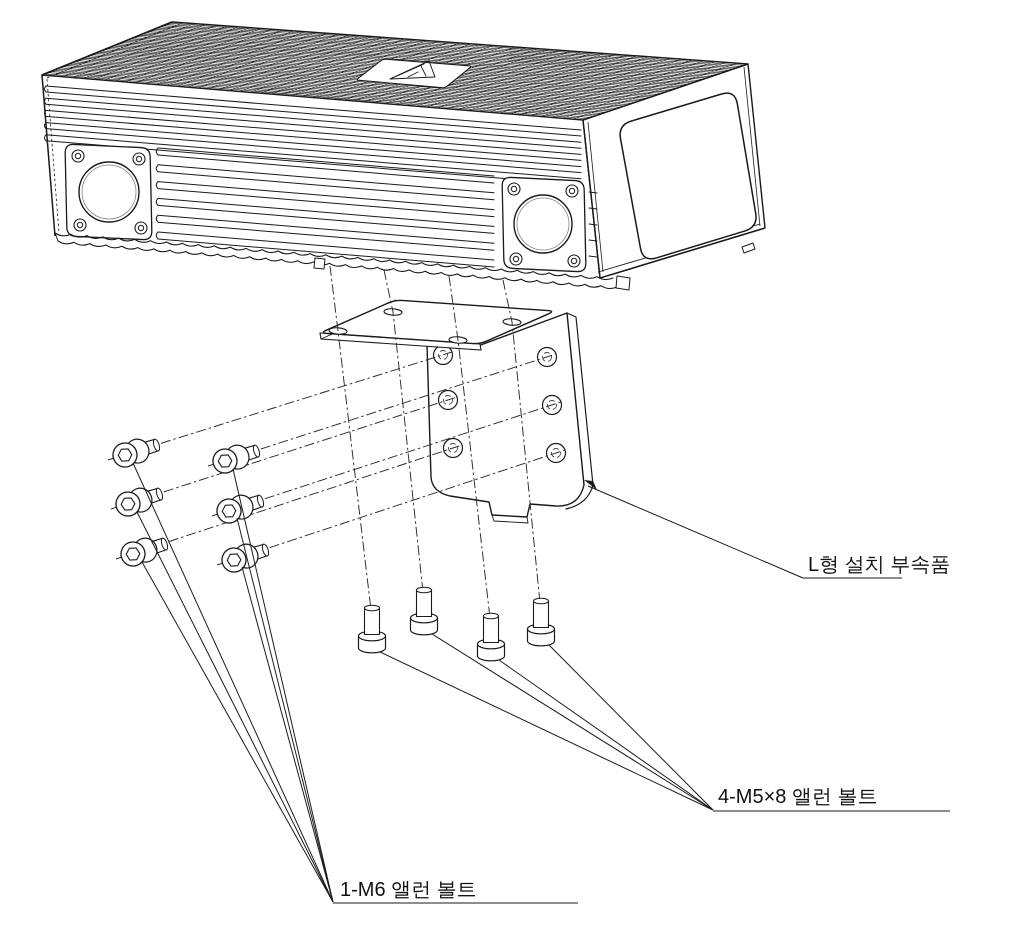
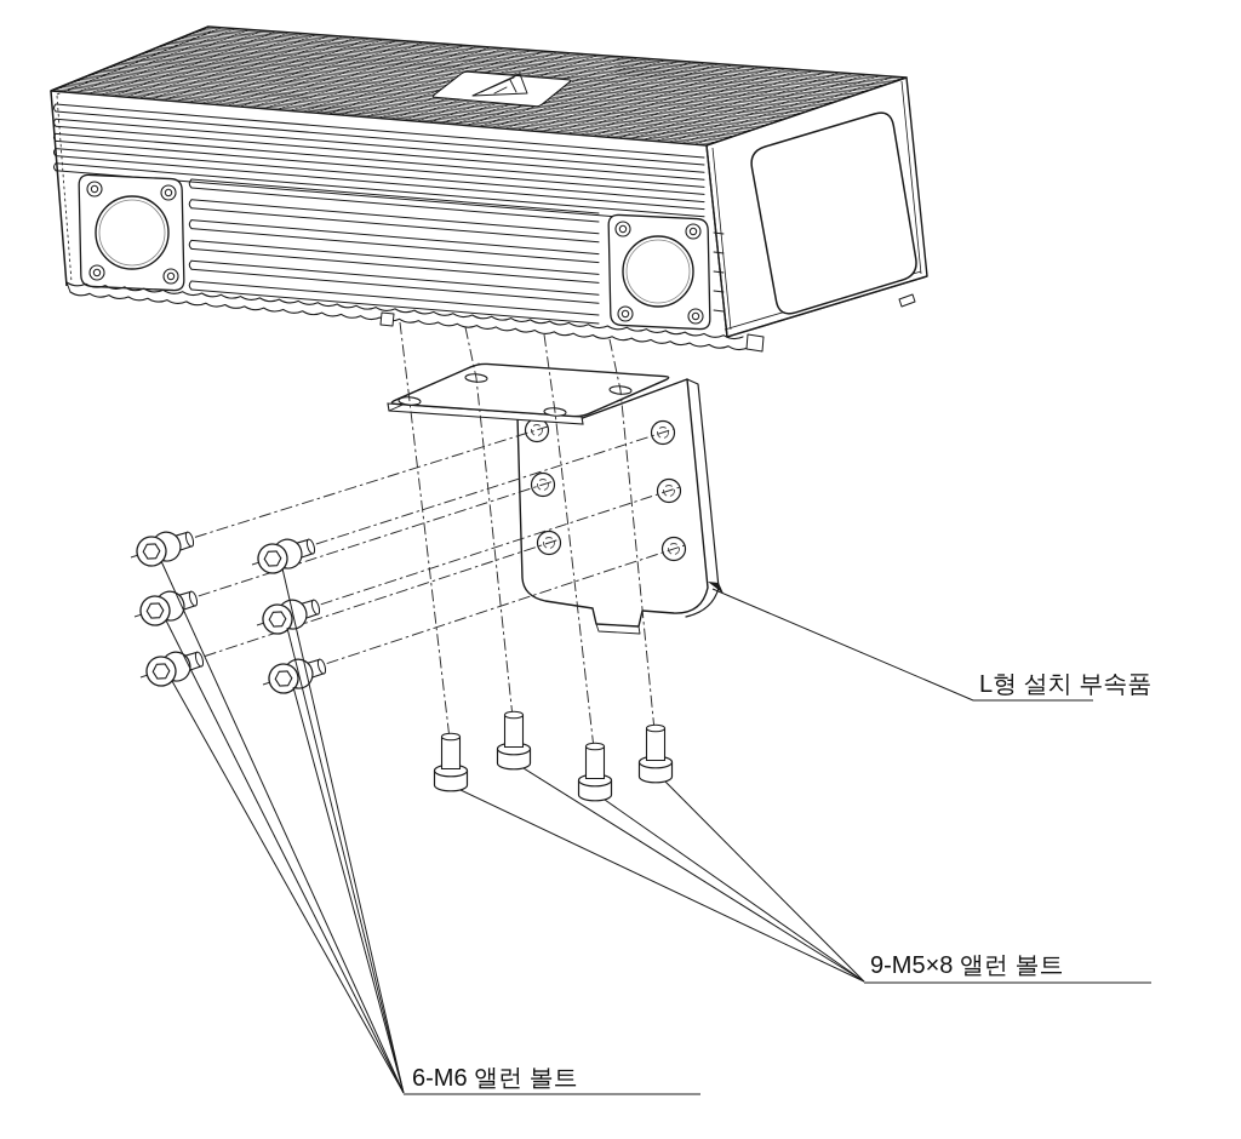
  L형 설치 부속품
- 4-M5×8 앨런 볼트
+ 9-M5×8 앨런 볼트
- 1-M6 앨런 볼트
+ 6-M6 앨런 볼트
